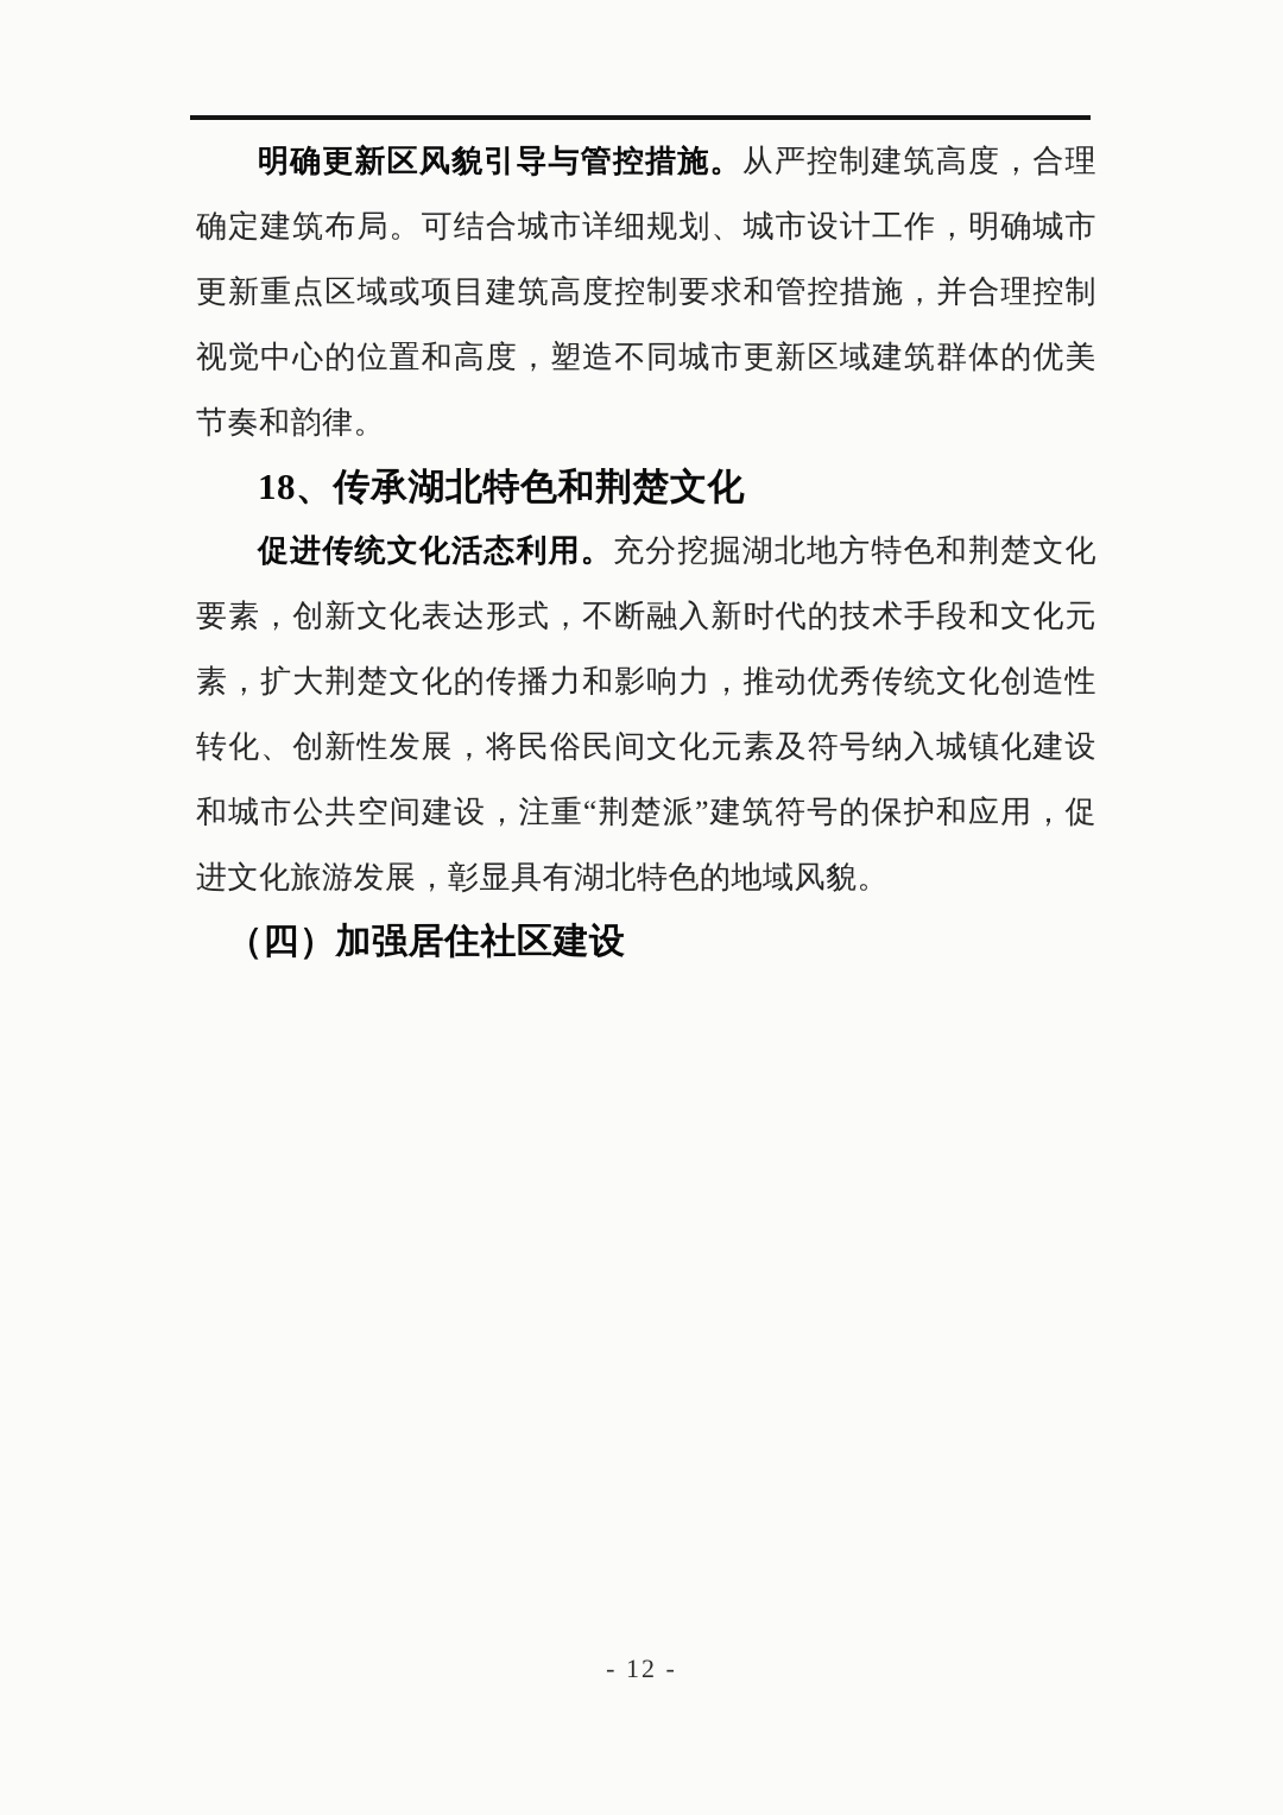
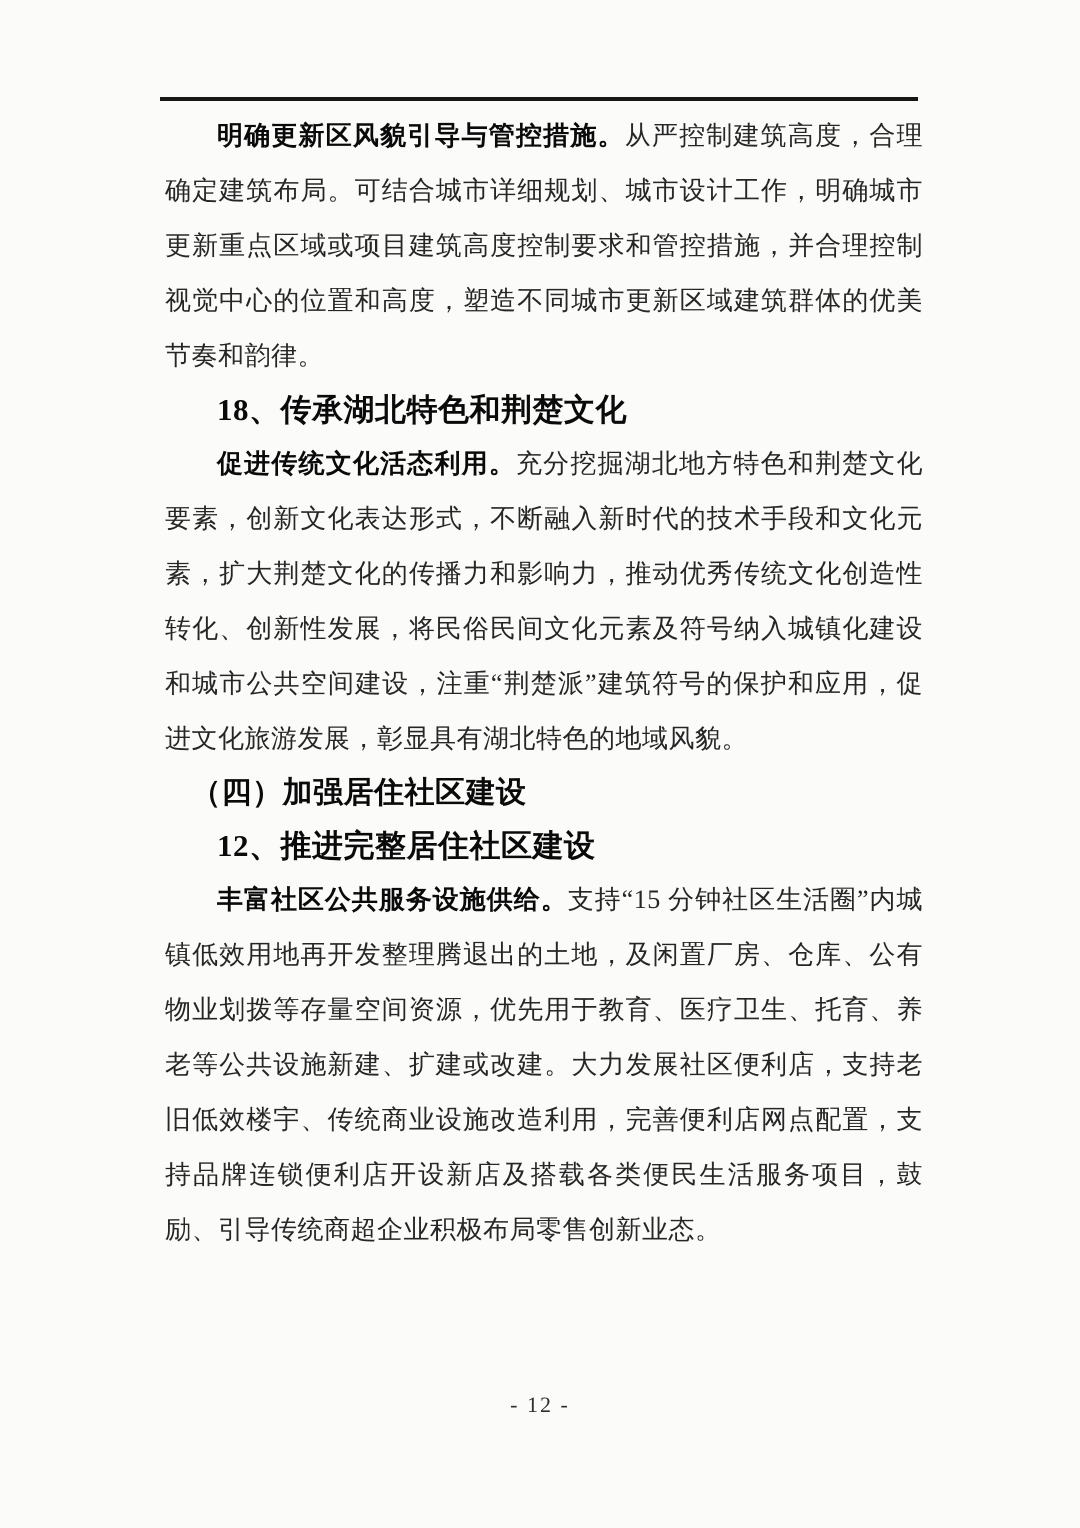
  明确更新区风貌引导与管控措施。从严控制建筑高度，合理确定建筑布局。可结合城市详细规划、城市设计工作，明确城市更新重点区域或项目建筑高度控制要求和管控措施，并合理控制视觉中心的位置和高度，塑造不同城市更新区域建筑群体的优美节奏和韵律。
  18、传承湖北特色和荆楚文化
  促进传统文化活态利用。充分挖掘湖北地方特色和荆楚文化要素，创新文化表达形式，不断融入新时代的技术手段和文化元素，扩大荆楚文化的传播力和影响力，推动优秀传统文化创造性转化、创新性发展，将民俗民间文化元素及符号纳入城镇化建设和城市公共空间建设，注重“荆楚派”建筑符号的保护和应用，促进文化旅游发展，彰显具有湖北特色的地域风貌。
  （四）加强居住社区建设
+ 12、推进完整居住社区建设
+ 丰富社区公共服务设施供给。支持“15 分钟社区生活圈”内城镇低效用地再开发整理腾退出的土地，及闲置厂房、仓库、公有物业划拨等存量空间资源，优先用于教育、医疗卫生、托育、养老等公共设施新建、扩建或改建。大力发展社区便利店，支持老旧低效楼宇、传统商业设施改造利用，完善便利店网点配置，支持品牌连锁便利店开设新店及搭载各类便民生活服务项目，鼓励、引导传统商超企业积极布局零售创新业态。
  - 12 -
